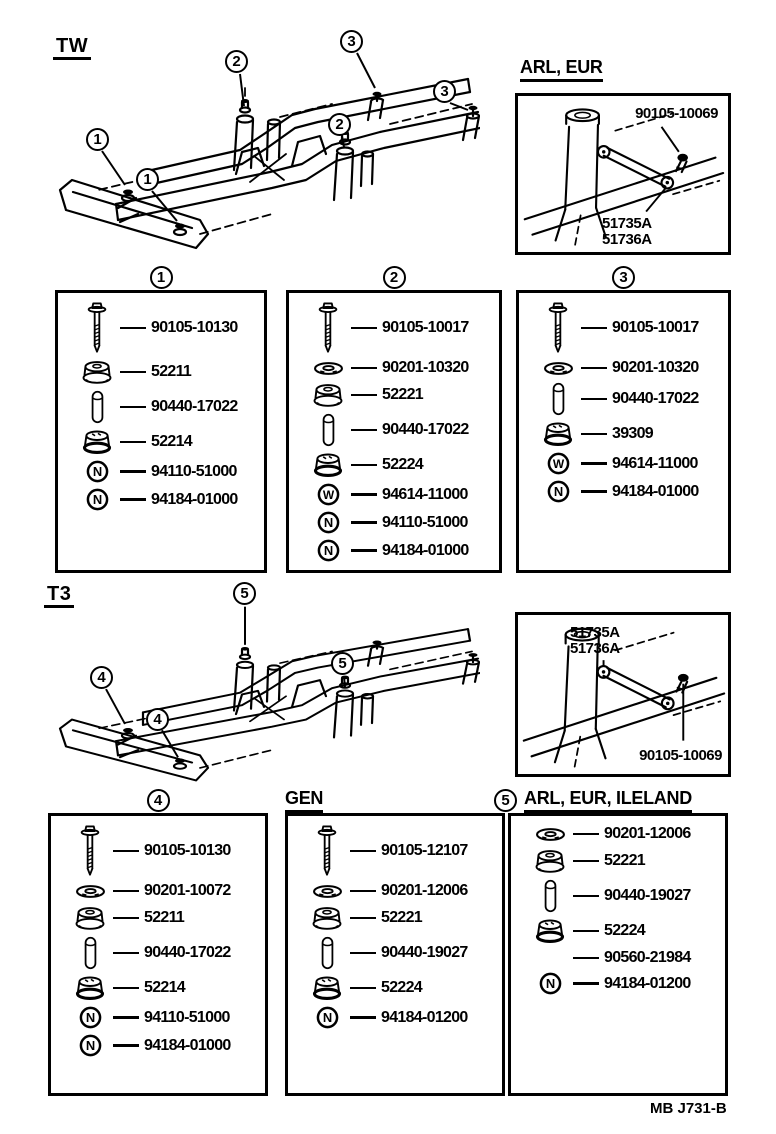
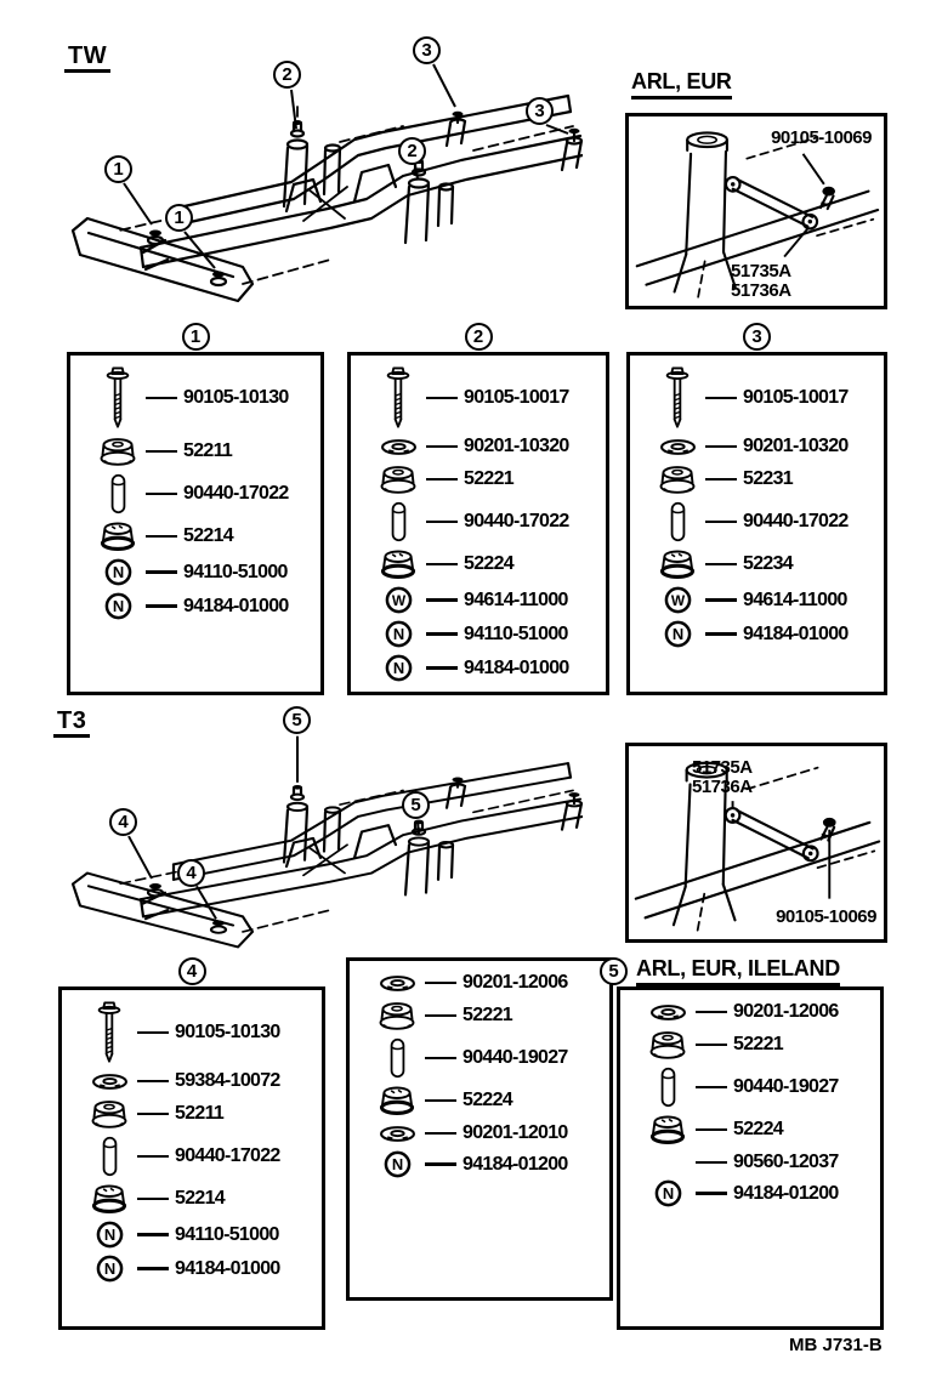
  TW
  1
  1
  2
  2
  3
  3
  ARL, EUR
  90105-10069
  51735A
  51736A
  T3
  4
  4
  5
  5
  51735A
  51736A
  90105-10069
  1
  90105-10130
  52211
  90440-17022
  52214
  94110-51000
  94184-01000
  2
  90105-10017
  90201-10320
  52221
  90440-17022
  52224
  94614-11000
  94110-51000
  94184-01000
  3
  90105-10017
  90201-10320
+ 52231
  90440-17022
- 39309
+ 52234
  94614-11000
  94184-01000
  4
  90105-10130
- 90201-10072
+ 59384-10072
  52211
  90440-17022
  52214
  94110-51000
  94184-01000
- GEN
- 90105-12107
  90201-12006
  52221
  90440-19027
  52224
+ 90201-12010
  94184-01200
  5
  ARL, EUR, ILELAND
  90201-12006
  52221
  90440-19027
  52224
- 90560-21984
+ 90560-12037
  94184-01200
  MB J731-B
